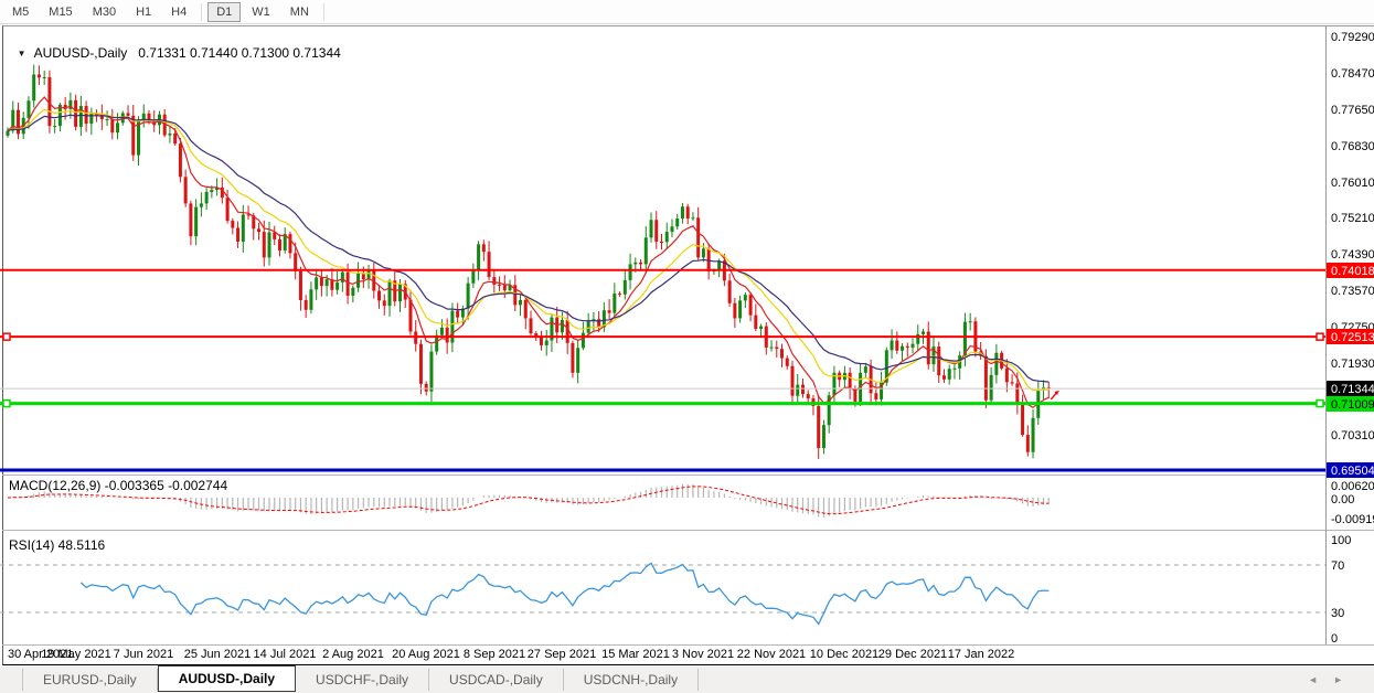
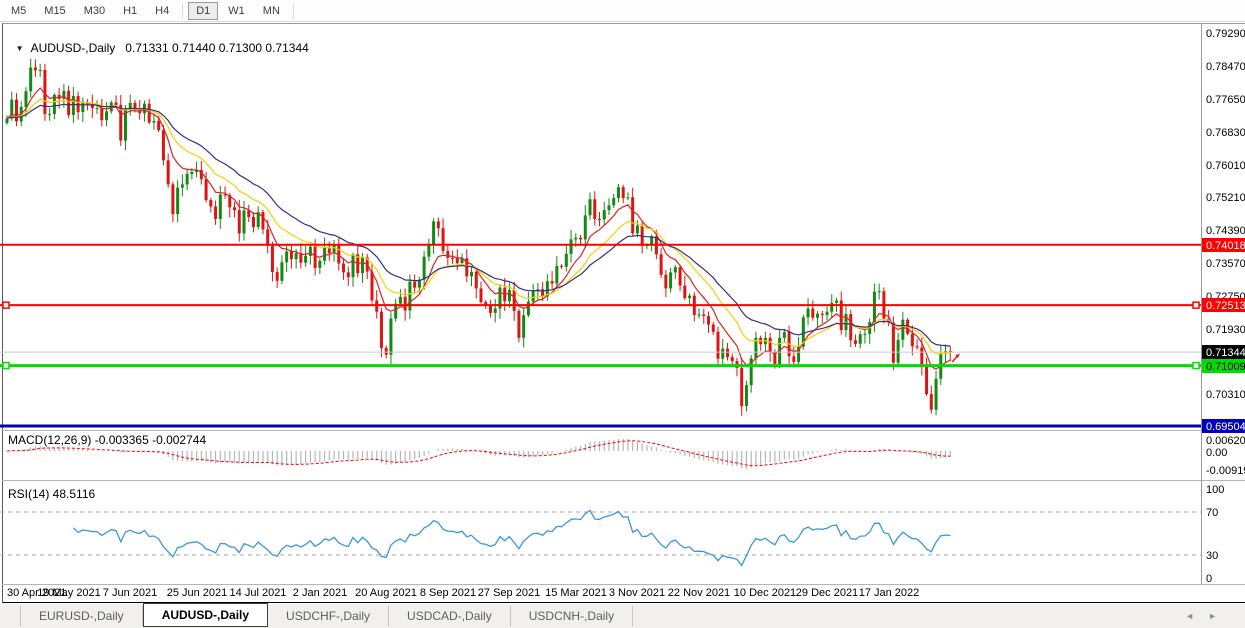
  M5
  M15
  M30
  H1
  H4
  D1
  W1
  MN
  0.79290
  0.78470
  0.77650
  0.76830
  0.76010
  0.75210
  0.74390
  0.73570
  0.72750
  0.71930
  0.70310
  0.00620
  0.00
  -0.0091
  100
  70
  30
  0
  0.74018
  0.72513
  0.71344
  0.71009
  0.69504
  30 Apr 2021
  19 May 2021
  7 Jun 2021
  25 Jun 2021
  14 Jul 2021
- 2 Aug 2021
+ 2 Jan 2021
  20 Aug 2021
  8 Sep 2021
  27 Sep 2021
  15 Mar 2021
  3 Nov 2021
  22 Nov 2021
  10 Dec 2021
  29 Dec 2021
  17 Jan 2022
  ▼ AUDUSD-,Daily 0.71331 0.71440 0.71300 0.71344
  MACD(12,26,9) -0.003365 -0.002744
  RSI(14) 48.5116
  EURUSD-,Daily
  AUDUSD-,Daily
  USDCHF-,Daily
  USDCAD-,Daily
  USDCNH-,Daily
  ◄►
